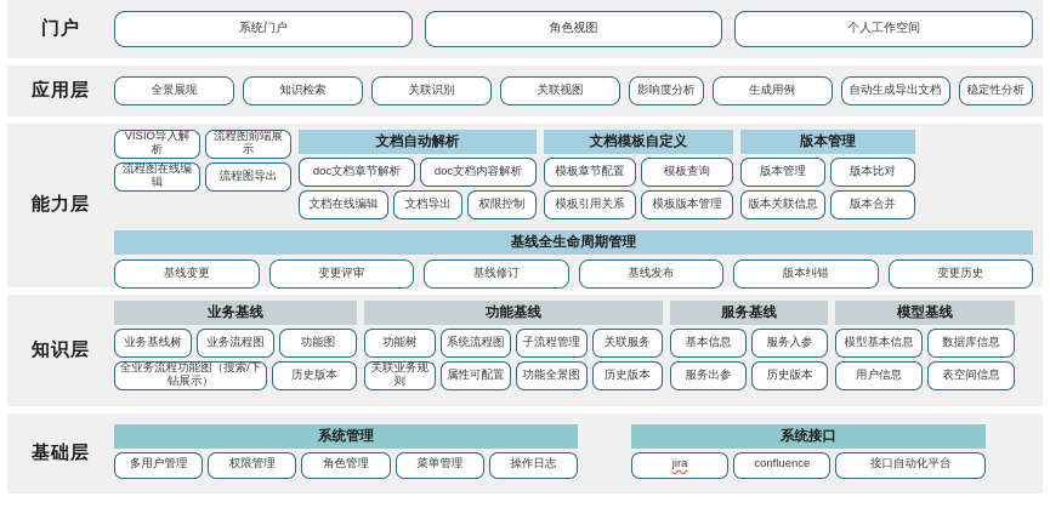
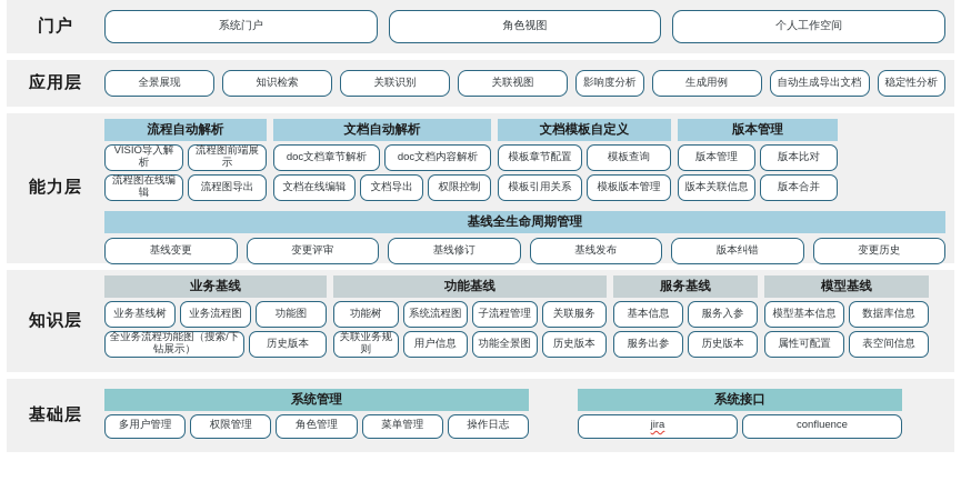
  门户
  系统门户
  角色视图
  个人工作空间
  应用层
  全景展现
  知识检索
  关联识别
  关联视图
  影响度分析
  生成用例
  自动生成导出文档
  稳定性分析
  能力层
+ 流程自动解析
  VISIO导入解析
  流程图前端展示
  流程图在线编辑
  流程图导出
  文档自动解析
  doc文档章节解析
  doc文档内容解析
  文档在线编辑
  文档导出
  权限控制
  文档模板自定义
  模板章节配置
  模板查询
  模板引用关系
  模板版本管理
  版本管理
  版本管理
  版本比对
  版本关联信息
  版本合并
  基线全生命周期管理
  基线变更
  变更评审
  基线修订
  基线发布
  版本纠错
  变更历史
  知识层
  业务基线
  业务基线树
  业务流程图
  功能图
  全业务流程功能图（搜索/下钻展示）
  历史版本
  功能基线
  功能树
  系统流程图
  子流程管理
  关联服务
  关联业务规则
- 属性可配置
+ 用户信息
  功能全景图
  历史版本
  服务基线
  基本信息
  服务入参
  服务出参
  历史版本
  模型基线
  模型基本信息
  数据库信息
- 用户信息
+ 属性可配置
  表空间信息
  基础层
  系统管理
  多用户管理
  权限管理
  角色管理
  菜单管理
  操作日志
  系统接口
  jira
  confluence
- 接口自动化平台
